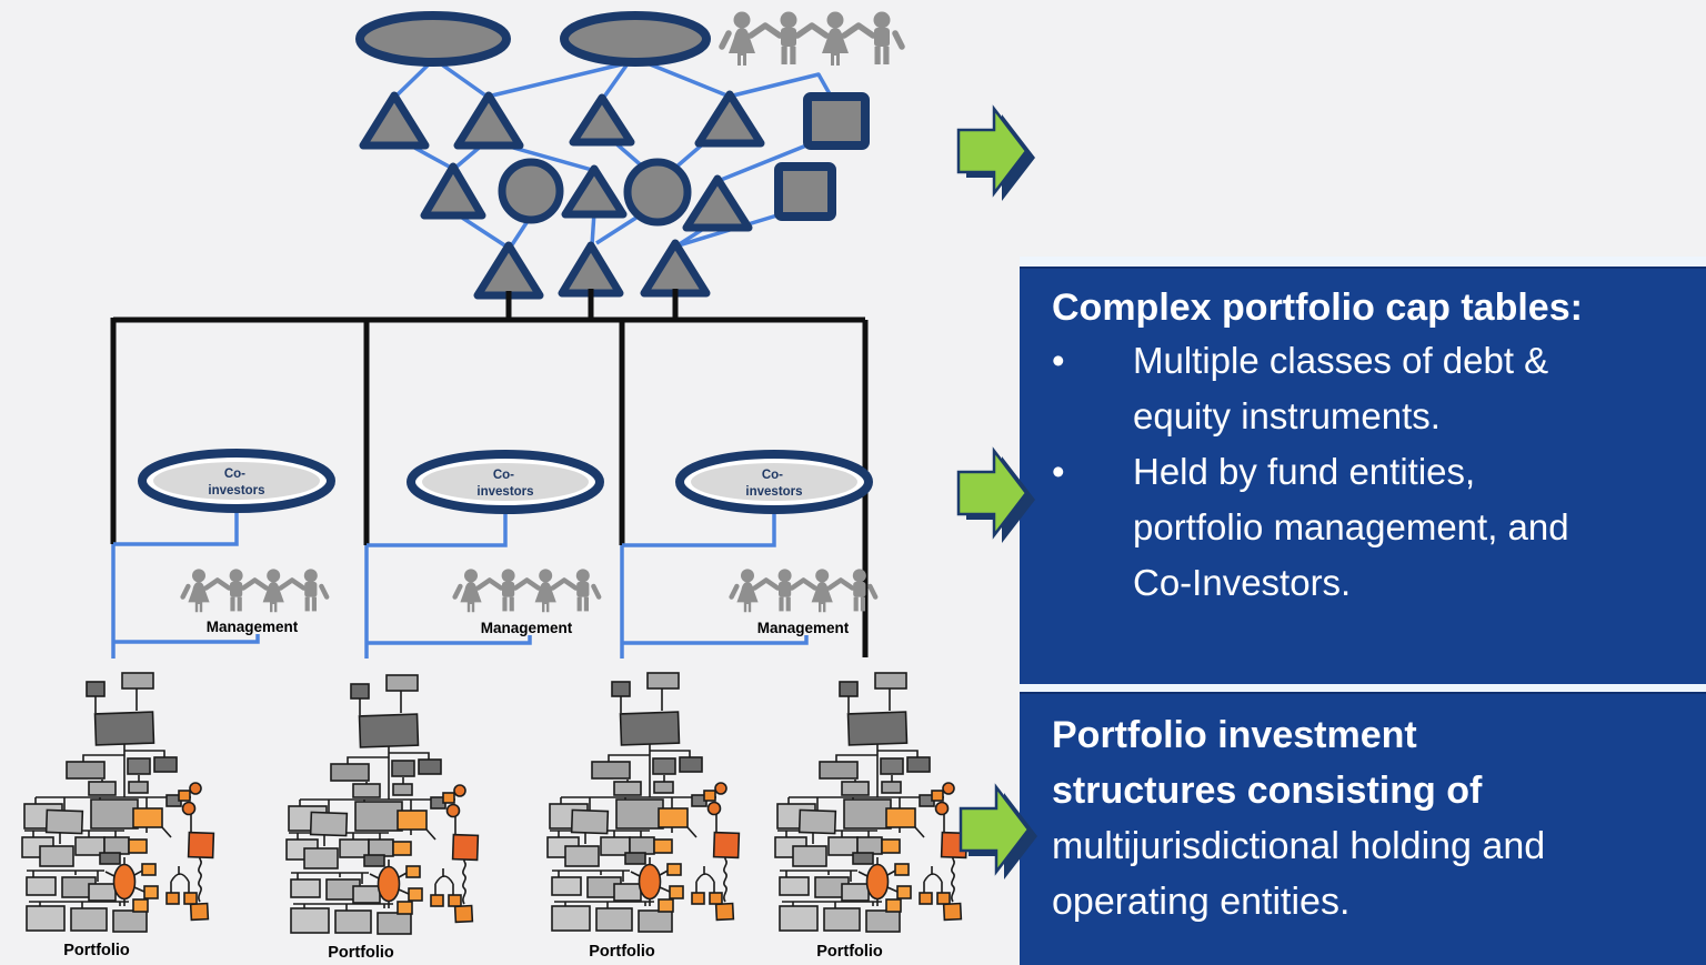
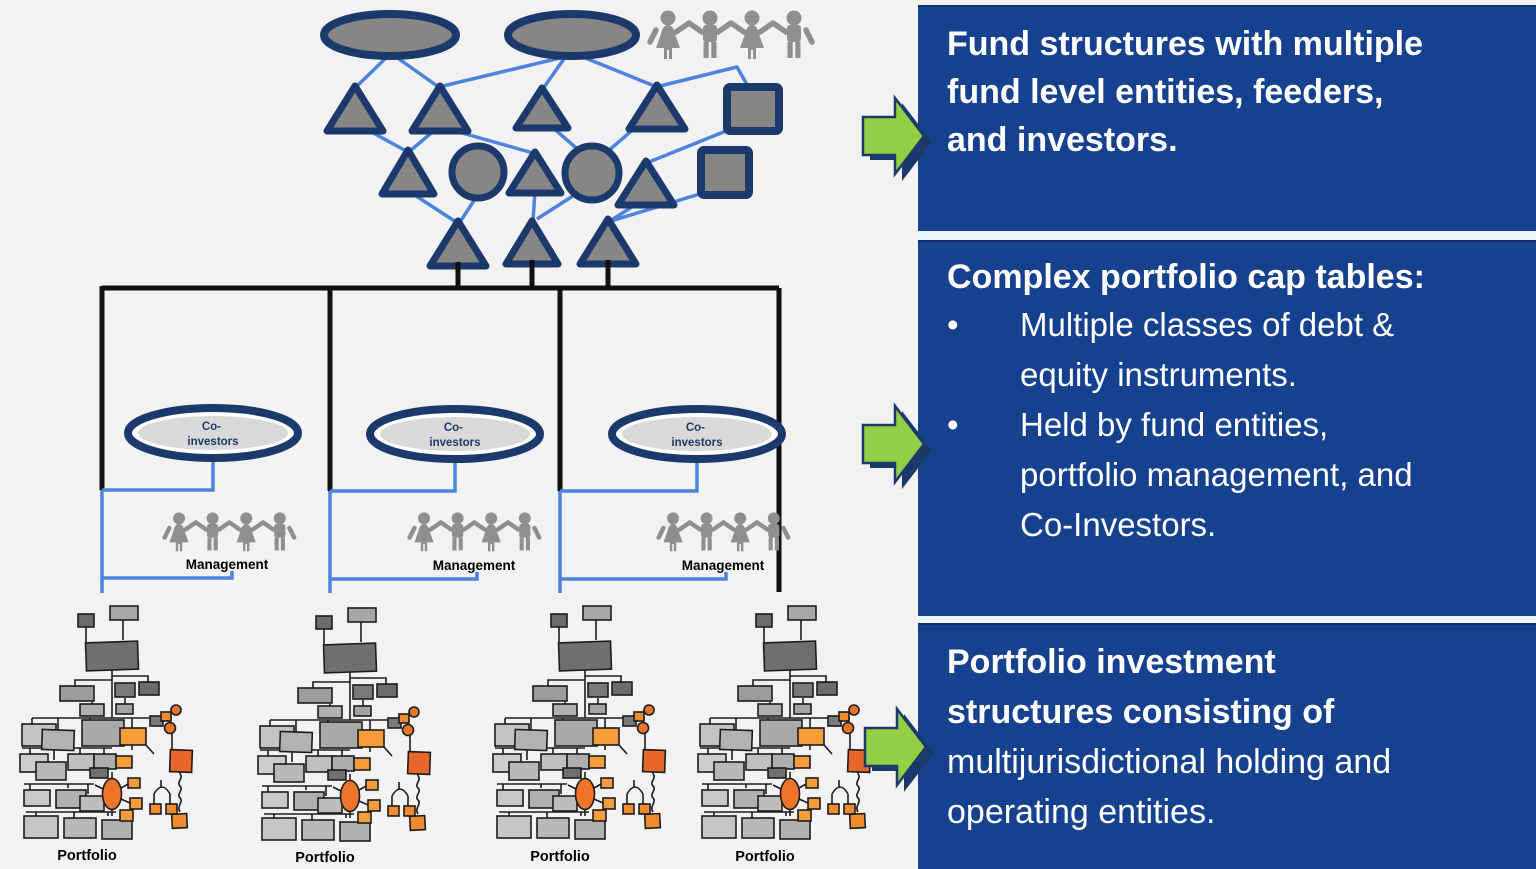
  Co- investors
  Co- investors
  Co- investors
  Management
  Management
  Management
  Portfolio
  Portfolio
  Portfolio
  Portfolio
+ Fund structures with multiple
+ fund level entities, feeders,
+ and investors.
  Complex portfolio cap tables:
  •
  Multiple classes of debt &
  equity instruments.
  •
  Held by fund entities,
  portfolio management, and
  Co-Investors.
  Portfolio investment
  structures consisting of
  multijurisdictional holding and
  operating entities.
